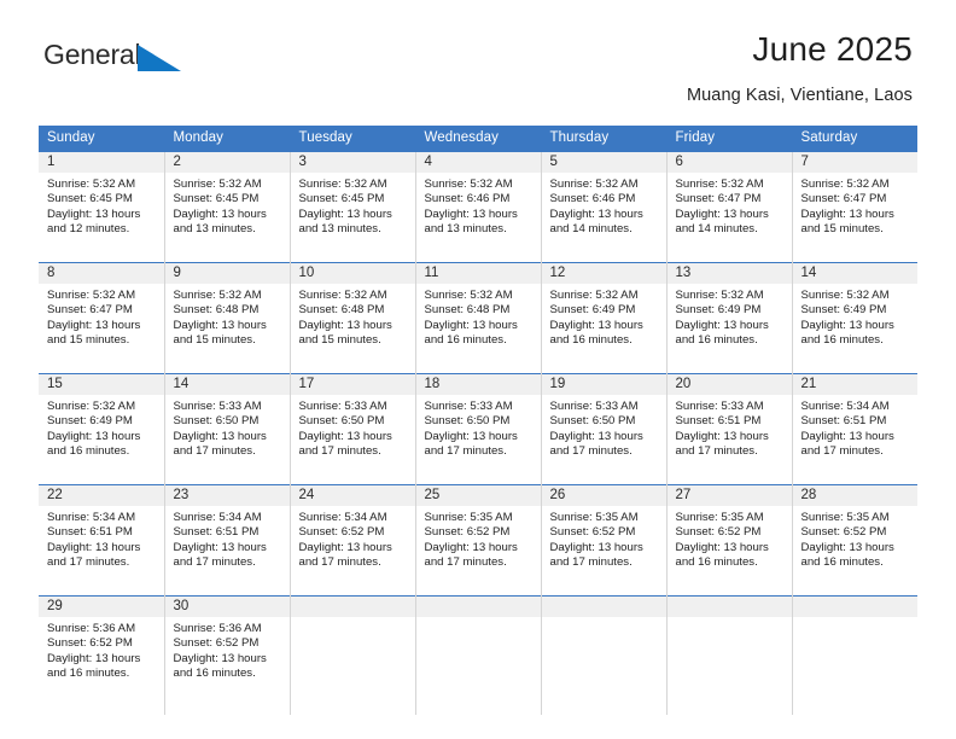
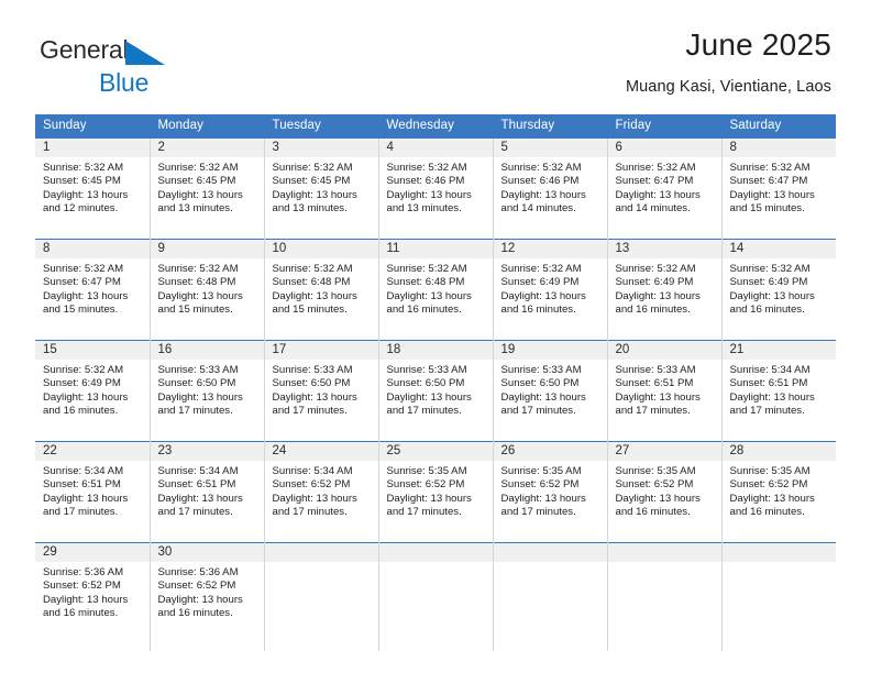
  General
+ Blue
  June 2025
  Muang Kasi, Vientiane, Laos
  Sunday	Monday	Tuesday	Wednesday	Thursday	Friday	Saturday
- 1Sunrise: 5:32 AMSunset: 6:45 PMDaylight: 13 hoursand 12 minutes.	2Sunrise: 5:32 AMSunset: 6:45 PMDaylight: 13 hoursand 13 minutes.	3Sunrise: 5:32 AMSunset: 6:45 PMDaylight: 13 hoursand 13 minutes.	4Sunrise: 5:32 AMSunset: 6:46 PMDaylight: 13 hoursand 13 minutes.	5Sunrise: 5:32 AMSunset: 6:46 PMDaylight: 13 hoursand 14 minutes.	6Sunrise: 5:32 AMSunset: 6:47 PMDaylight: 13 hoursand 14 minutes.	7Sunrise: 5:32 AMSunset: 6:47 PMDaylight: 13 hoursand 15 minutes.
+ 1Sunrise: 5:32 AMSunset: 6:45 PMDaylight: 13 hoursand 12 minutes.	2Sunrise: 5:32 AMSunset: 6:45 PMDaylight: 13 hoursand 13 minutes.	3Sunrise: 5:32 AMSunset: 6:45 PMDaylight: 13 hoursand 13 minutes.	4Sunrise: 5:32 AMSunset: 6:46 PMDaylight: 13 hoursand 13 minutes.	5Sunrise: 5:32 AMSunset: 6:46 PMDaylight: 13 hoursand 14 minutes.	6Sunrise: 5:32 AMSunset: 6:47 PMDaylight: 13 hoursand 14 minutes.	8Sunrise: 5:32 AMSunset: 6:47 PMDaylight: 13 hoursand 15 minutes.
  8Sunrise: 5:32 AMSunset: 6:47 PMDaylight: 13 hoursand 15 minutes.	9Sunrise: 5:32 AMSunset: 6:48 PMDaylight: 13 hoursand 15 minutes.	10Sunrise: 5:32 AMSunset: 6:48 PMDaylight: 13 hoursand 15 minutes.	11Sunrise: 5:32 AMSunset: 6:48 PMDaylight: 13 hoursand 16 minutes.	12Sunrise: 5:32 AMSunset: 6:49 PMDaylight: 13 hoursand 16 minutes.	13Sunrise: 5:32 AMSunset: 6:49 PMDaylight: 13 hoursand 16 minutes.	14Sunrise: 5:32 AMSunset: 6:49 PMDaylight: 13 hoursand 16 minutes.
- 15Sunrise: 5:32 AMSunset: 6:49 PMDaylight: 13 hoursand 16 minutes.	14Sunrise: 5:33 AMSunset: 6:50 PMDaylight: 13 hoursand 17 minutes.	17Sunrise: 5:33 AMSunset: 6:50 PMDaylight: 13 hoursand 17 minutes.	18Sunrise: 5:33 AMSunset: 6:50 PMDaylight: 13 hoursand 17 minutes.	19Sunrise: 5:33 AMSunset: 6:50 PMDaylight: 13 hoursand 17 minutes.	20Sunrise: 5:33 AMSunset: 6:51 PMDaylight: 13 hoursand 17 minutes.	21Sunrise: 5:34 AMSunset: 6:51 PMDaylight: 13 hoursand 17 minutes.
+ 15Sunrise: 5:32 AMSunset: 6:49 PMDaylight: 13 hoursand 16 minutes.	16Sunrise: 5:33 AMSunset: 6:50 PMDaylight: 13 hoursand 17 minutes.	17Sunrise: 5:33 AMSunset: 6:50 PMDaylight: 13 hoursand 17 minutes.	18Sunrise: 5:33 AMSunset: 6:50 PMDaylight: 13 hoursand 17 minutes.	19Sunrise: 5:33 AMSunset: 6:50 PMDaylight: 13 hoursand 17 minutes.	20Sunrise: 5:33 AMSunset: 6:51 PMDaylight: 13 hoursand 17 minutes.	21Sunrise: 5:34 AMSunset: 6:51 PMDaylight: 13 hoursand 17 minutes.
  22Sunrise: 5:34 AMSunset: 6:51 PMDaylight: 13 hoursand 17 minutes.	23Sunrise: 5:34 AMSunset: 6:51 PMDaylight: 13 hoursand 17 minutes.	24Sunrise: 5:34 AMSunset: 6:52 PMDaylight: 13 hoursand 17 minutes.	25Sunrise: 5:35 AMSunset: 6:52 PMDaylight: 13 hoursand 17 minutes.	26Sunrise: 5:35 AMSunset: 6:52 PMDaylight: 13 hoursand 17 minutes.	27Sunrise: 5:35 AMSunset: 6:52 PMDaylight: 13 hoursand 16 minutes.	28Sunrise: 5:35 AMSunset: 6:52 PMDaylight: 13 hoursand 16 minutes.
  29Sunrise: 5:36 AMSunset: 6:52 PMDaylight: 13 hoursand 16 minutes.	30Sunrise: 5:36 AMSunset: 6:52 PMDaylight: 13 hoursand 16 minutes.
